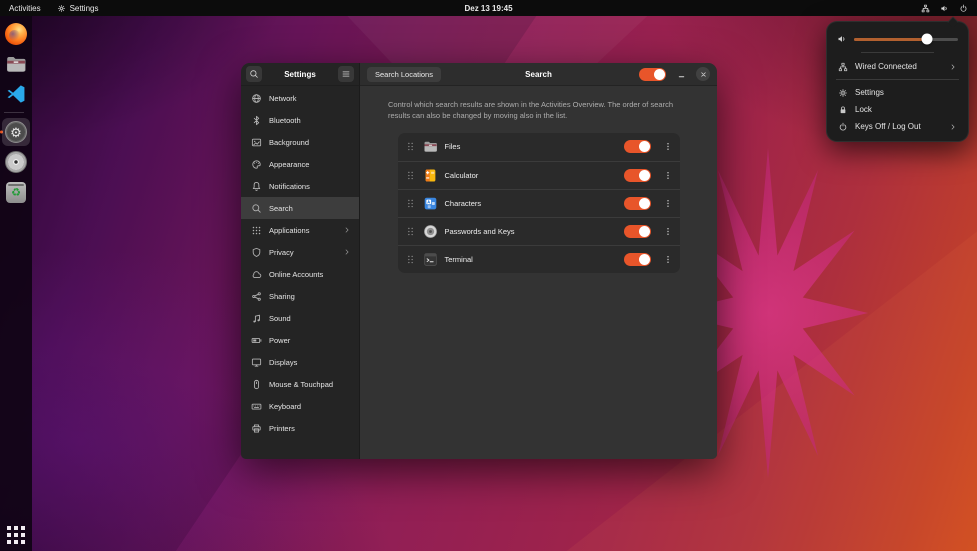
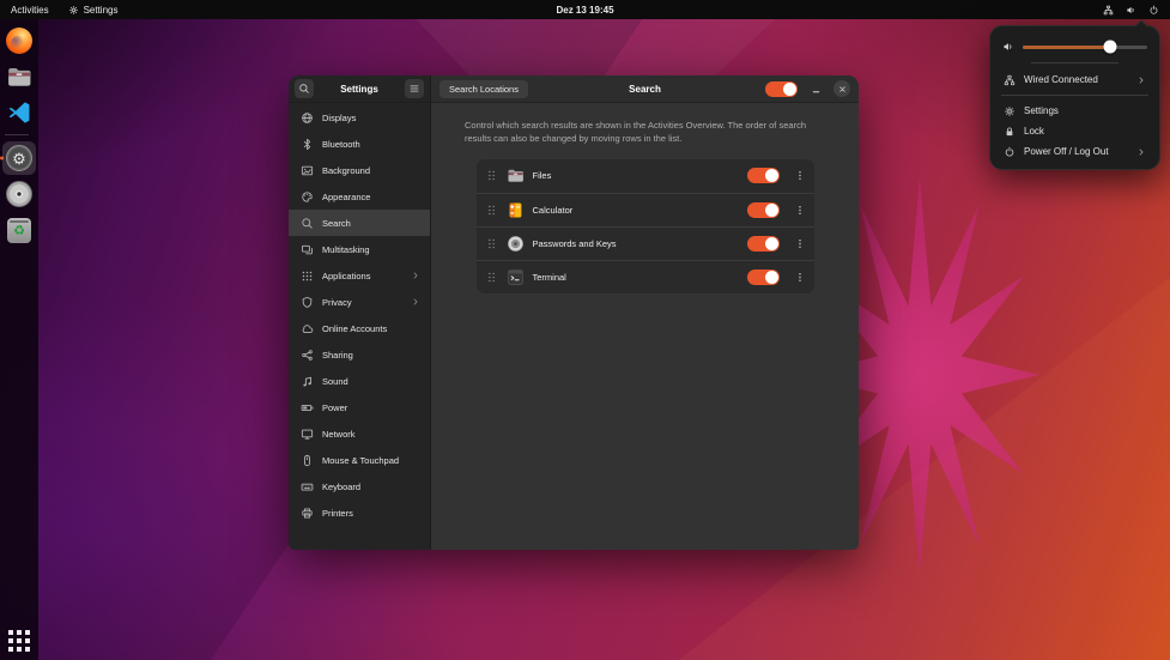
  Activities
  Settings
  Dez 13 19:45
  Settings
  Search Locations
  Search
- Network
+ Displays
  Bluetooth
  Background
  Appearance
- Notifications
  Search
+ Multitasking
  Applications
  Privacy
  Online Accounts
  Sharing
  Sound
  Power
- Displays
+ Network
  Mouse & Touchpad
  Keyboard
  Printers
- Control which search results are shown in the Activities Overview. The order of search results can also be changed by moving also in the list.
+ Control which search results are shown in the Activities Overview. The order of search results can also be changed by moving rows in the list.
  Files
  Calculator
- Characters
  Passwords and Keys
  Terminal
  Wired Connected
  Settings
  Lock
- Keys Off / Log Out
+ Power Off / Log Out
